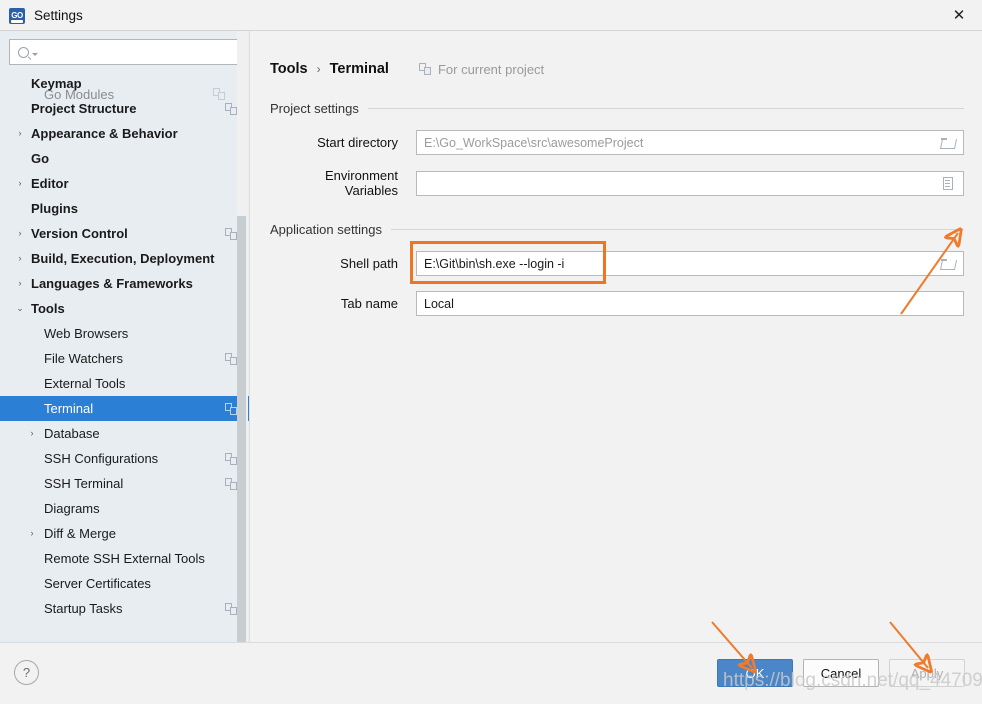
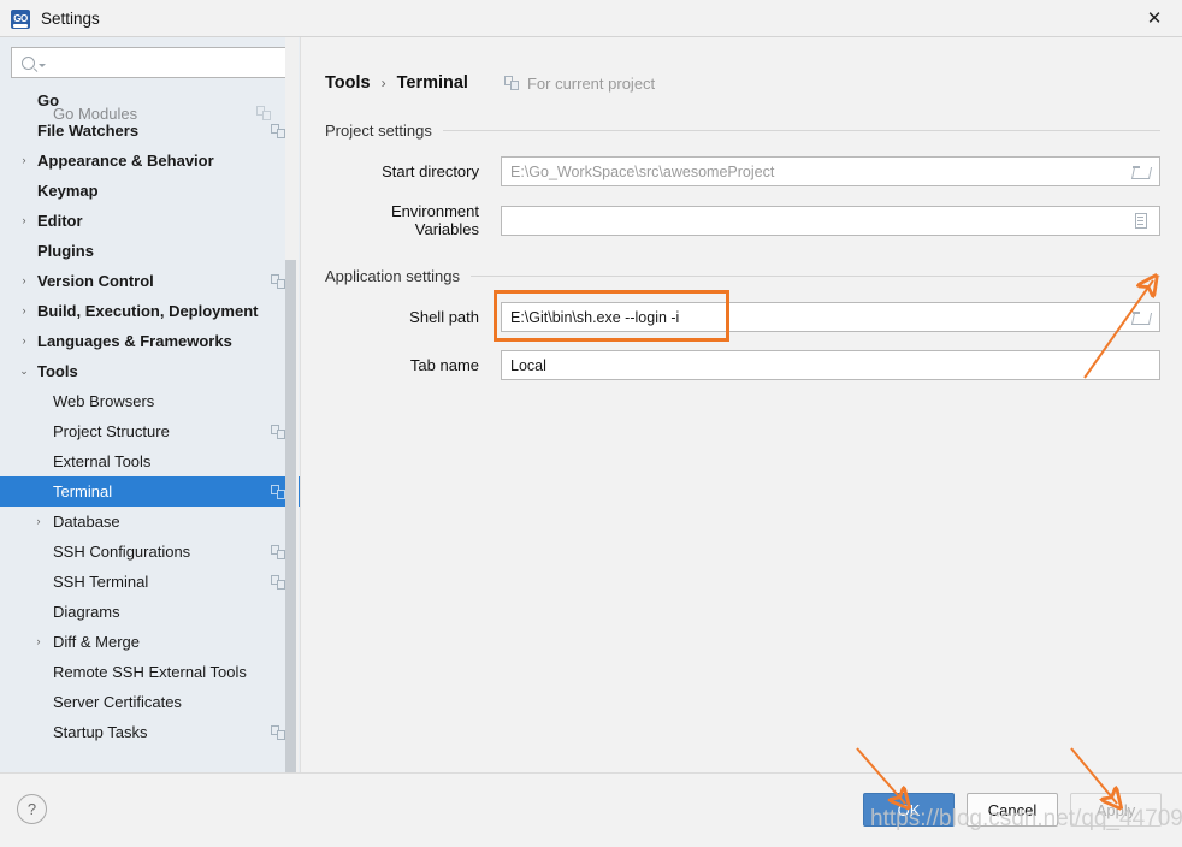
  GO
  Settings
  ✕
- Keymap
+ Go
- Project Structure
+ File Watchers
  ›
  Appearance & Behavior
- Go
+ Keymap
  ›
  Editor
  Plugins
  ›
  Version Control
  ›
  Build, Execution, Deployment
  ›
  Languages & Frameworks
  ⌄
  Tools
  Web Browsers
- File Watchers
+ Project Structure
  External Tools
  Terminal
  ›
  Database
  SSH Configurations
  SSH Terminal
  Diagrams
  ›
  Diff & Merge
  Remote SSH External Tools
  Server Certificates
  Startup Tasks
  Go Modules
  Tools
  ›
  Terminal
  For current project
  Project settings
  Start directory
  E:\Go_WorkSpace\src\awesomeProject
  Environment Variables
  Application settings
  Shell path
  E:\Git\bin\sh.exe --login -i
  Tab name
  Local
  ?
  OK
  Cancel
  Apply
  https://blog.csdn.net/qq_44709
